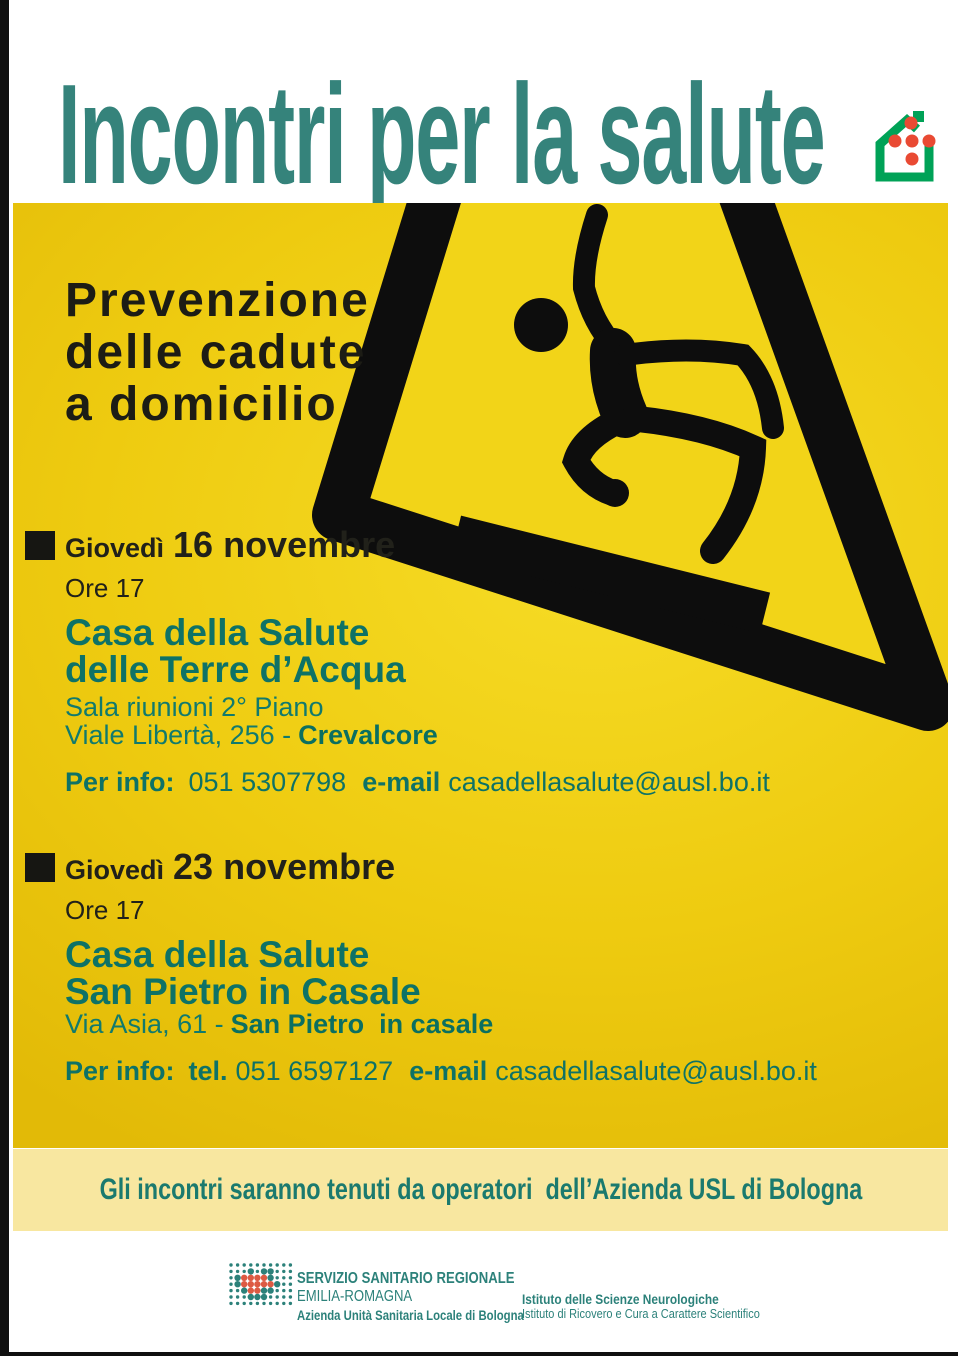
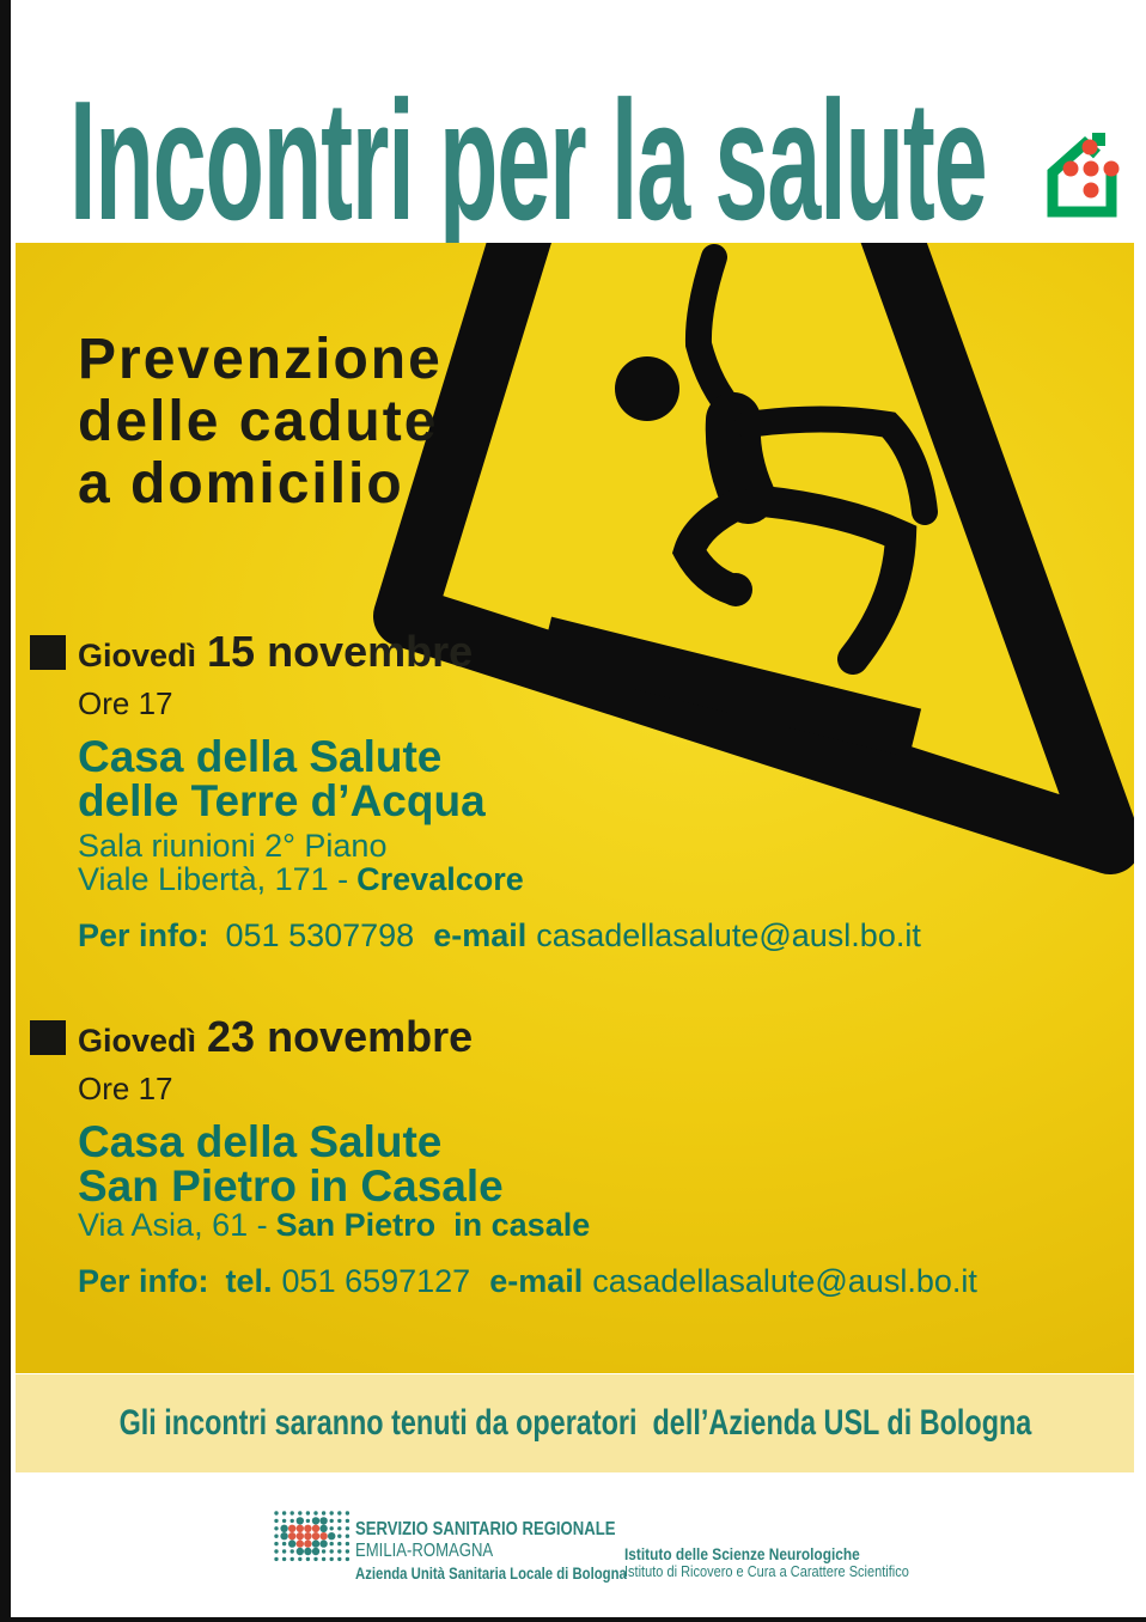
  Incontri per la salute
  Prevenzione
  delle cadute
  a domicilio
- Giovedì 16 novembre
+ Giovedì 15 novembre
  Ore 17
  Casa della Salute
  delle Terre d’Acqua
  Sala riunioni 2° Piano
- Viale Libertà, 256 - Crevalcore
+ Viale Libertà, 171 - Crevalcore
  Per info: 051 5307798 e-mail casadellasalute@ausl.bo.it
  Giovedì 23 novembre
  Ore 17
  Casa della Salute
  San Pietro in Casale
  Via Asia, 61 - San Pietro in casale
  Per info: tel. 051 6597127 e-mail casadellasalute@ausl.bo.it
  Gli incontri saranno tenuti da operatori dell’Azienda USL di Bologna
  SERVIZIO SANITARIO REGIONALE
  EMILIA-ROMAGNA
  Azienda Unità Sanitaria Locale di Bologna
  Istituto delle Scienze Neurologiche
  Istituto di Ricovero e Cura a Carattere Scientifico
